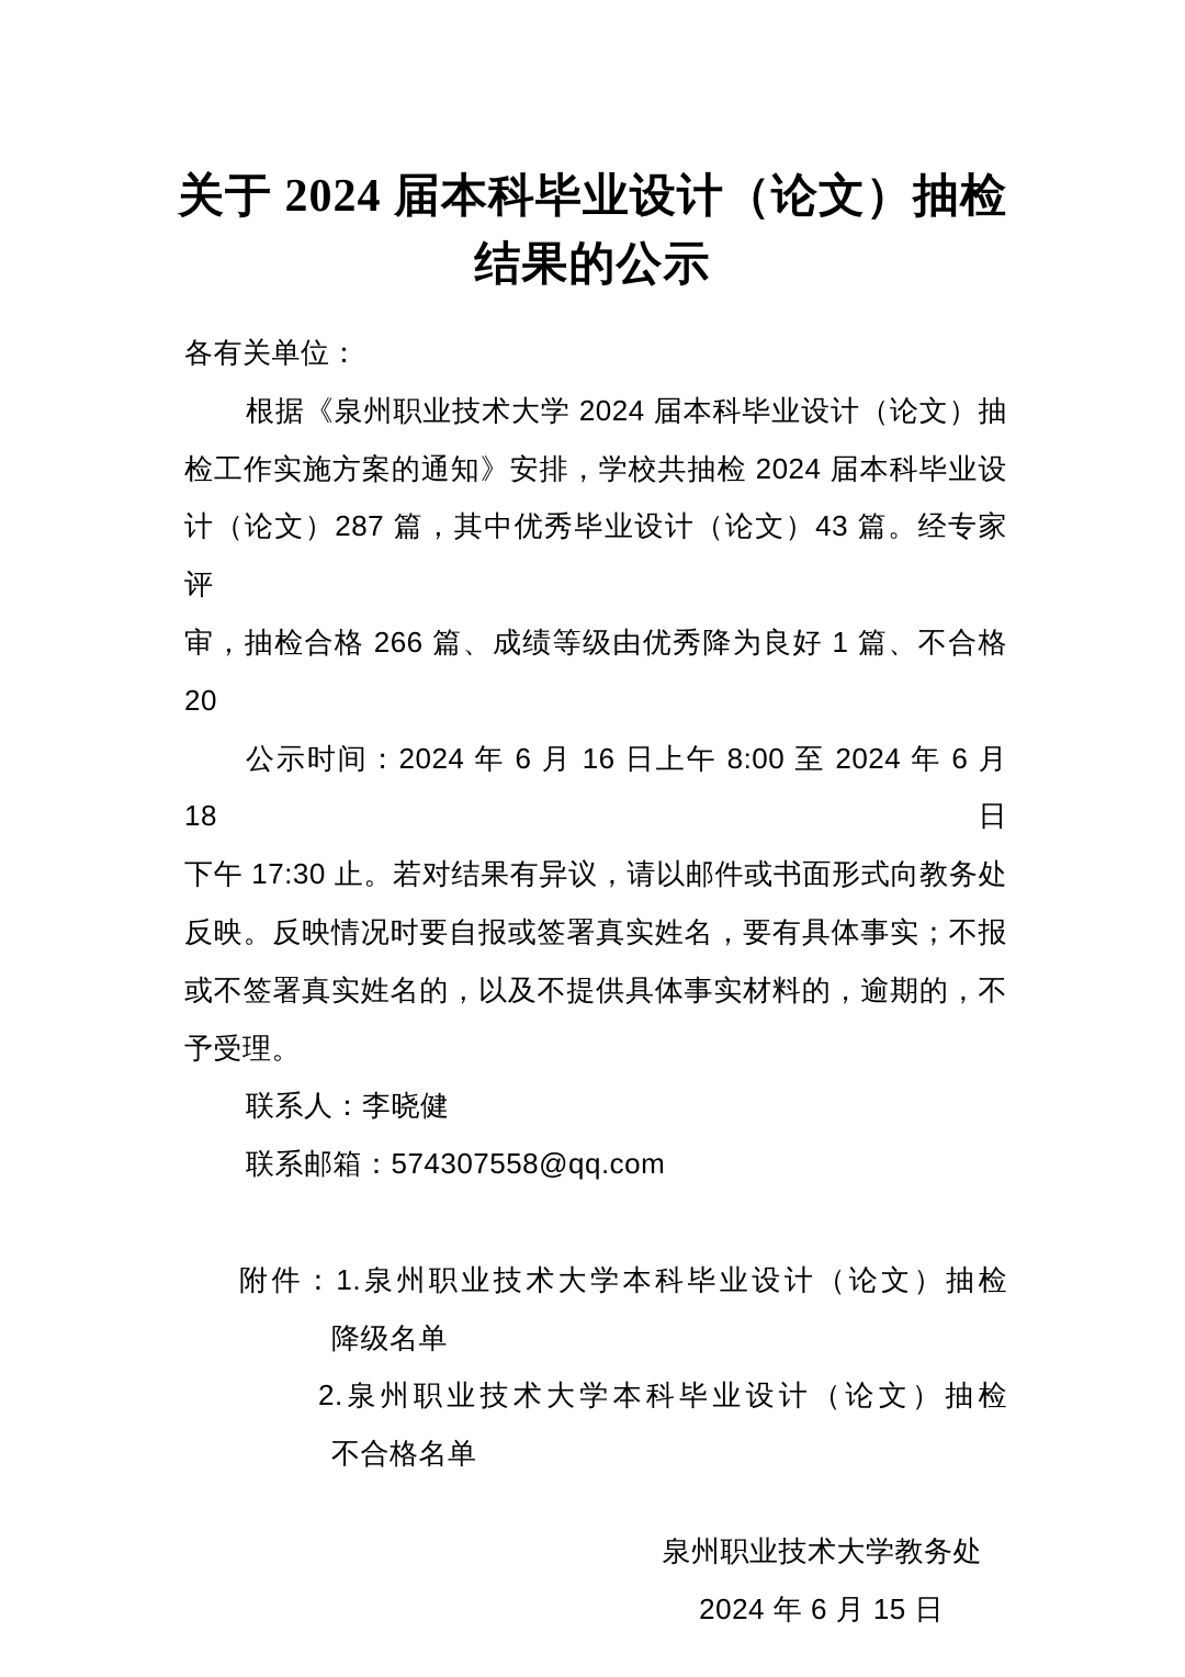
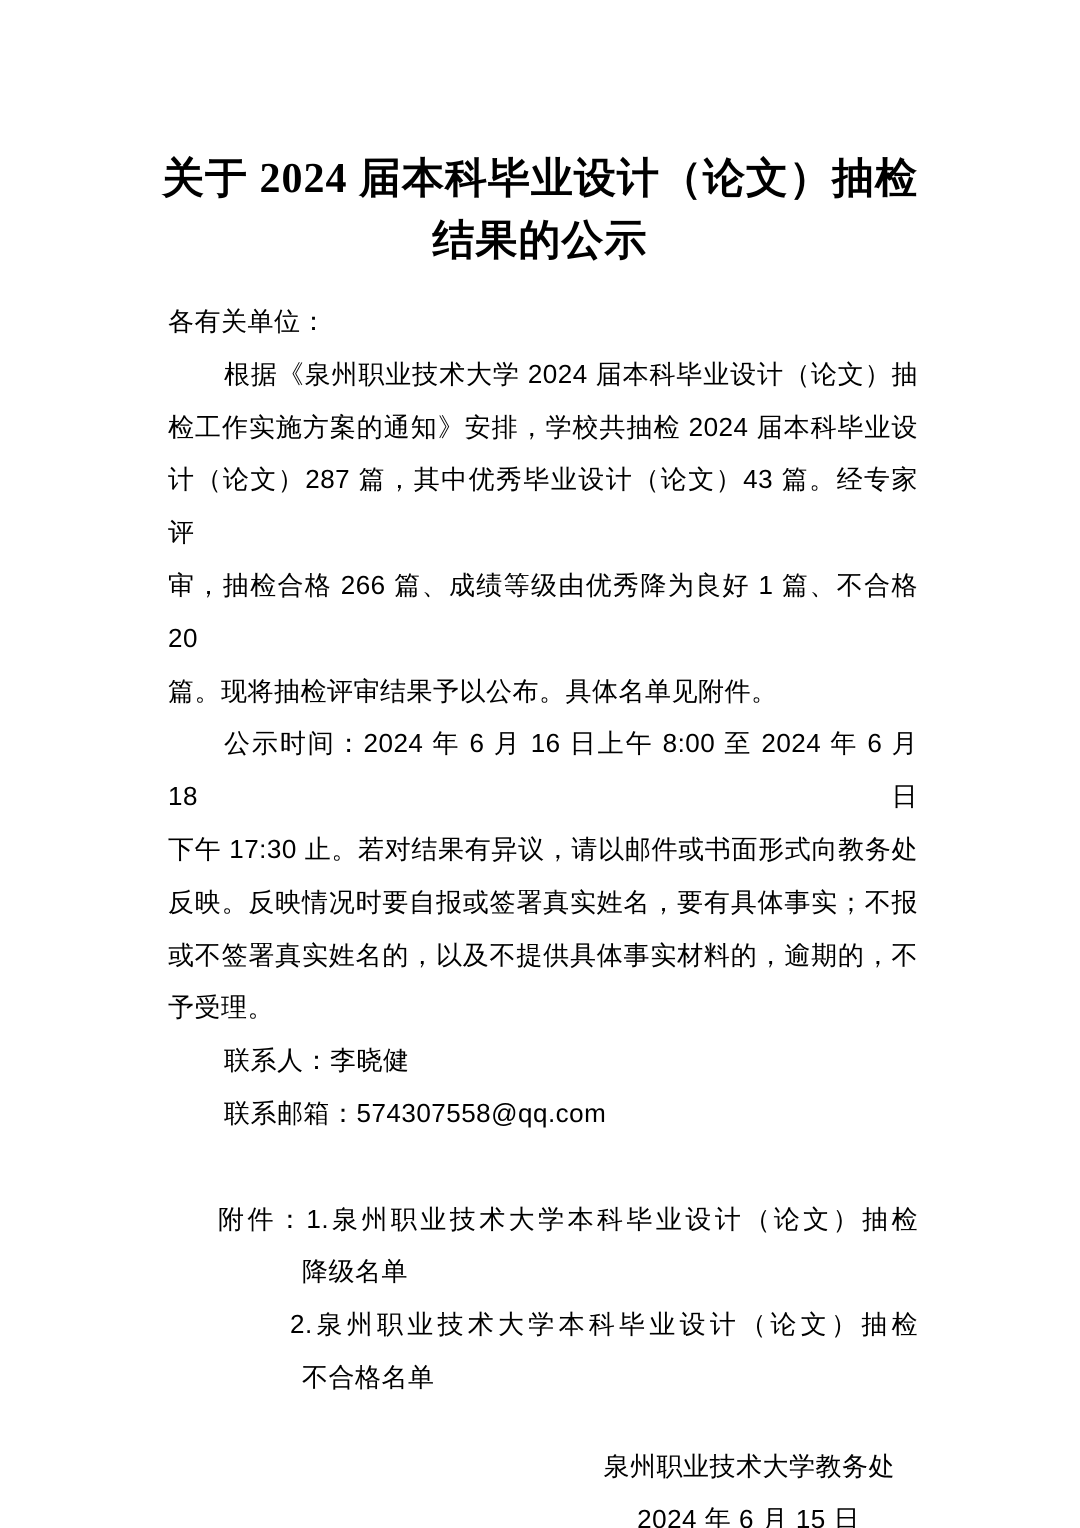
  关于 2024 届本科毕业设计（论文）抽检
  结果的公示
  各有关单位：
  根据《泉州职业技术大学 2024 届本科毕业设计（论文）抽
  检工作实施方案的通知》安排，学校共抽检 2024 届本科毕业设
  计（论文）287 篇，其中优秀毕业设计（论文）43 篇。经专家评
  审，抽检合格 266 篇、成绩等级由优秀降为良好 1 篇、不合格 20
+ 篇。现将抽检评审结果予以公布。具体名单见附件。
  公示时间：2024 年 6 月 16 日上午 8:00 至 2024 年 6 月 18 日
  下午 17:30 止。若对结果有异议，请以邮件或书面形式向教务处
  反映。反映情况时要自报或签署真实姓名，要有具体事实；不报
  或不签署真实姓名的，以及不提供具体事实材料的，逾期的，不
  予受理。
  联系人：李晓健
  联系邮箱：574307558@qq.com
  附件：1.泉州职业技术大学本科毕业设计（论文）抽检
  降级名单
  2.泉州职业技术大学本科毕业设计（论文）抽检
  不合格名单
  泉州职业技术大学教务处
  2024 年 6 月 15 日
